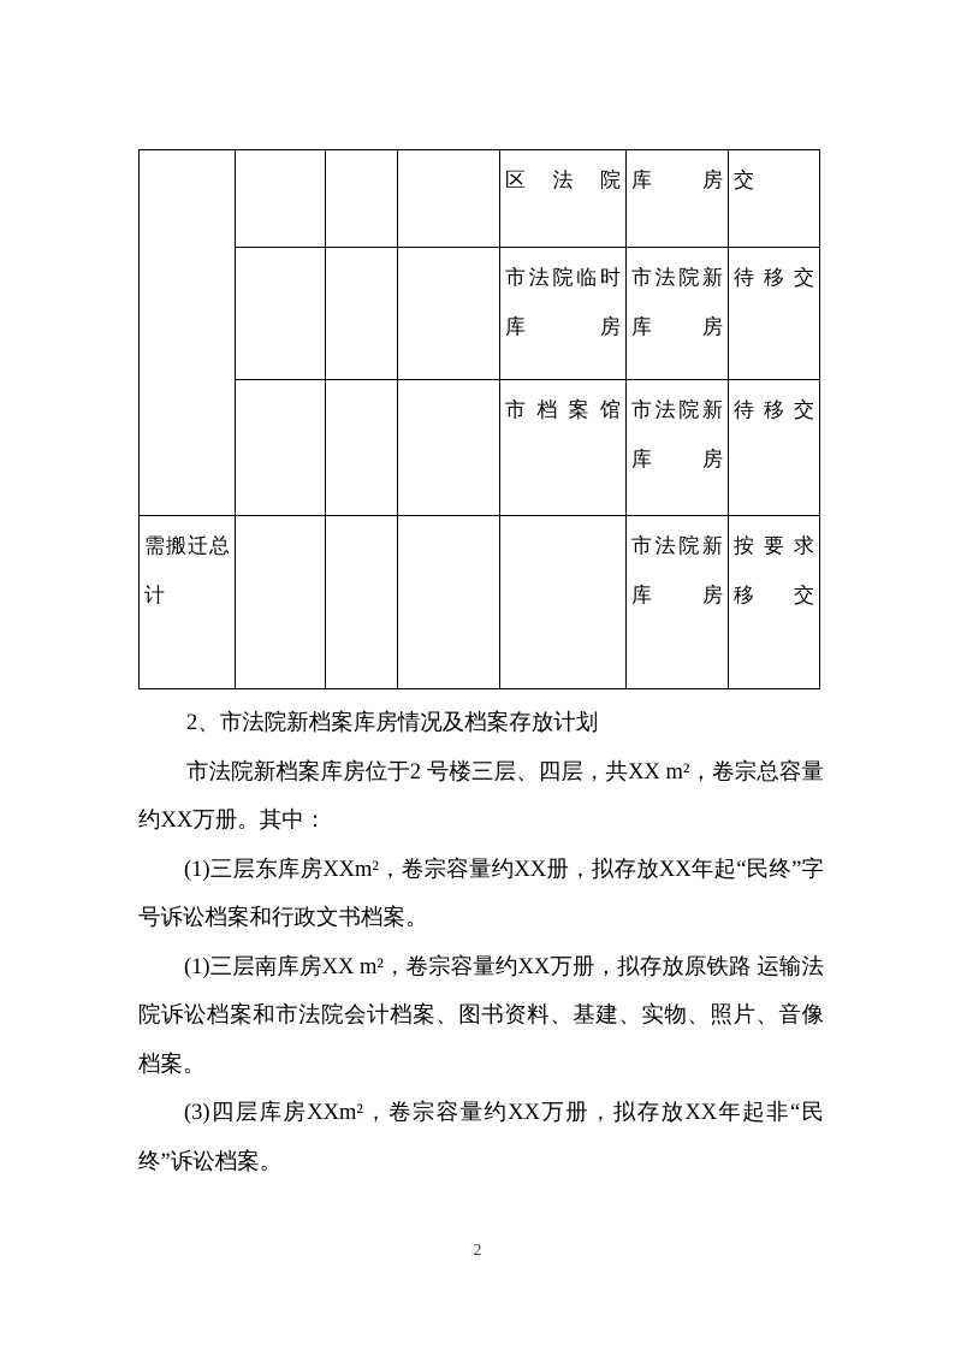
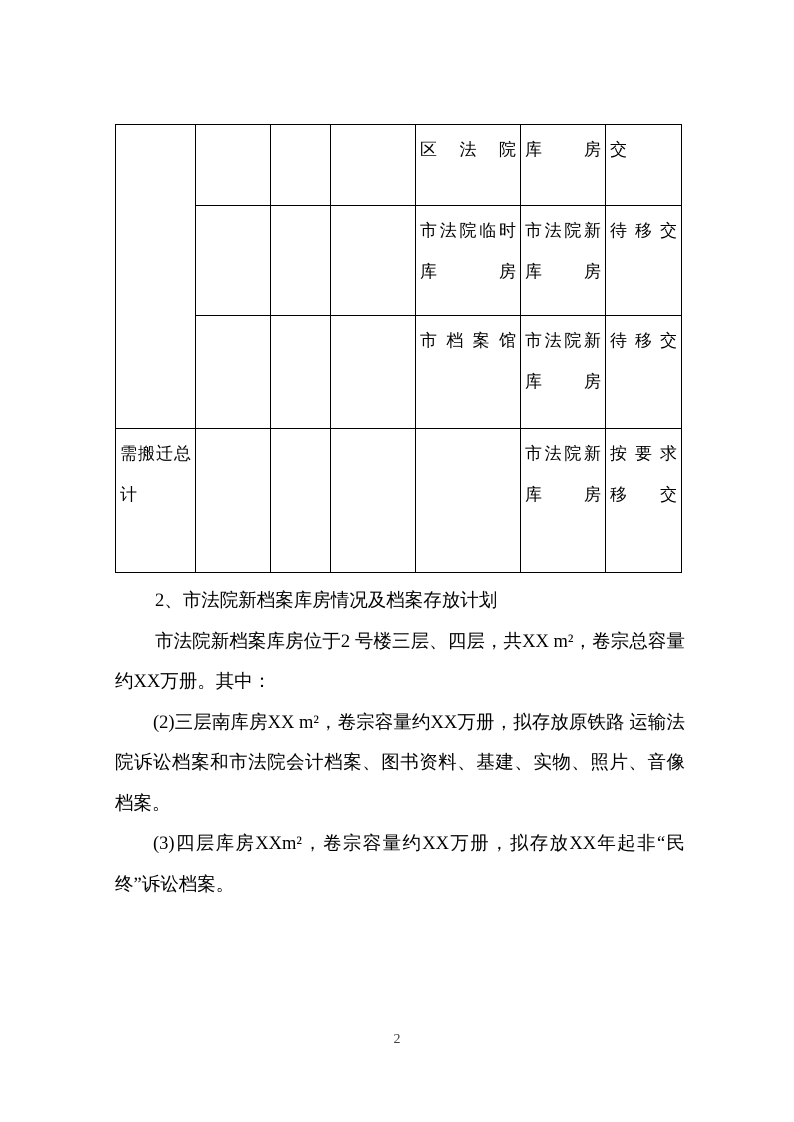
  				区法院	库房	交
  			市法院临时库房	市法院新库房	待移交
  			市档案馆	市法院新库房	待移交
  需搬迁总计					市法院新库房	按要求移交
  2、市法院新档案库房情况及档案存放计划
  市法院新档案库房位于2 号楼三层、四层，共XX m²，卷宗总容量约XX万册。其中：
- (1)三层东库房XXm²，卷宗容量约XX册，拟存放XX年起“民终”字号诉讼档案和行政文书档案。
- (1)三层南库房XX m²，卷宗容量约XX万册，拟存放原铁路 运输法院诉讼档案和市法院会计档案、图书资料、基建、实物、照片、音像档案。
+ (2)三层南库房XX m²，卷宗容量约XX万册，拟存放原铁路 运输法院诉讼档案和市法院会计档案、图书资料、基建、实物、照片、音像档案。
  (3)四层库房XXm²，卷宗容量约XX万册，拟存放XX年起非“民终”诉讼档案。
  2
